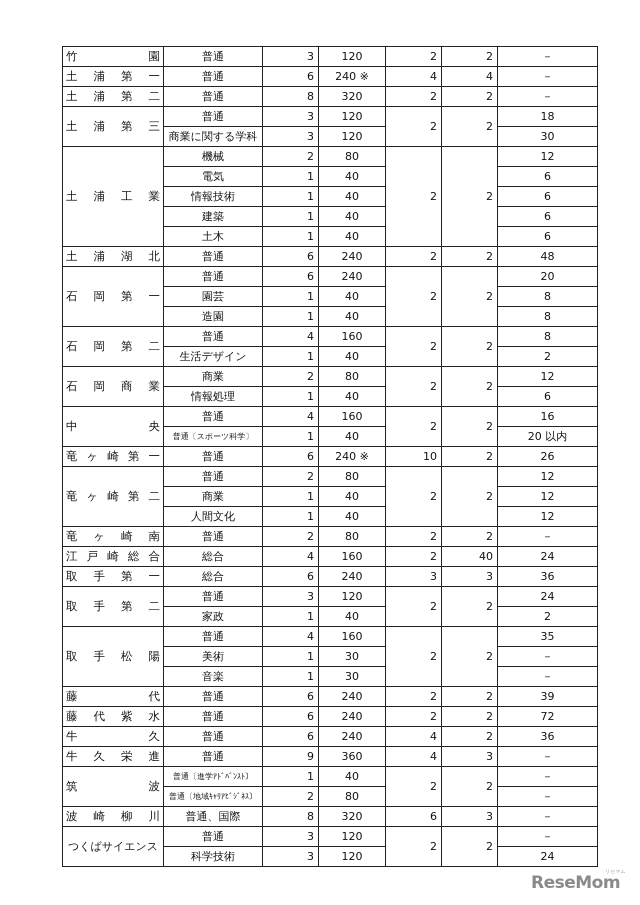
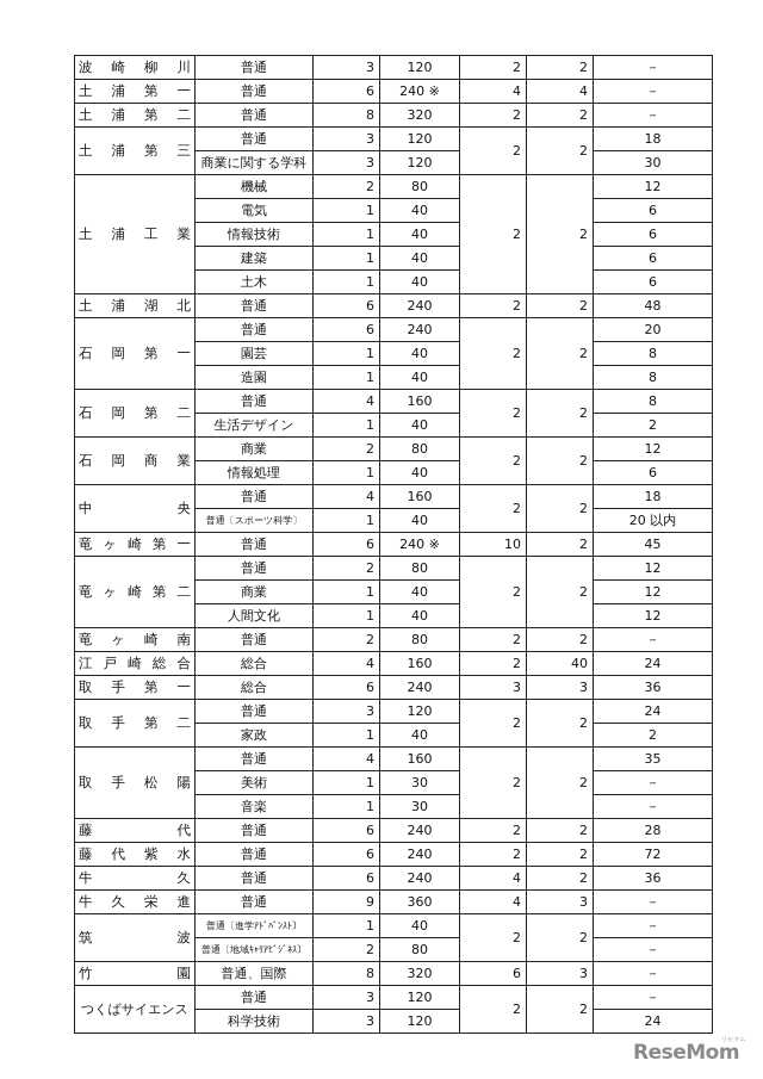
- 竹園	普通	3	120	2	2	－
+ 波崎柳川	普通	3	120	2	2	－
  土浦第一	普通	6	240 ※	4	4	－
  土浦第二	普通	8	320	2	2	－
  土浦第三	普通	3	120	2	2	18
  商業に関する学科	3	120	30
  土浦工業	機械	2	80	2	2	12
  電気	1	40	6
  情報技術	1	40	6
  建築	1	40	6
  土木	1	40	6
  土浦湖北	普通	6	240	2	2	48
  石岡第一	普通	6	240	2	2	20
  園芸	1	40	8
  造園	1	40	8
  石岡第二	普通	4	160	2	2	8
  生活デザイン	1	40	2
  石岡商業	商業	2	80	2	2	12
  情報処理	1	40	6
- 中央	普通	4	160	2	2	16
+ 中央	普通	4	160	2	2	18
  普通〔スポーツ科学〕	1	40	20 以内
- 竜ヶ崎第一	普通	6	240 ※	10	2	26
+ 竜ヶ崎第一	普通	6	240 ※	10	2	45
  竜ヶ崎第二	普通	2	80	2	2	12
  商業	1	40	12
  人間文化	1	40	12
  竜ヶ崎南	普通	2	80	2	2	－
  江戸崎総合	総合	4	160	2	40	24
  取手第一	総合	6	240	3	3	36
  取手第二	普通	3	120	2	2	24
  家政	1	40	2
  取手松陽	普通	4	160	2	2	35
  美術	1	30	－
  音楽	1	30	－
- 藤代	普通	6	240	2	2	39
+ 藤代	普通	6	240	2	2	28
  藤代紫水	普通	6	240	2	2	72
  牛久	普通	6	240	4	2	36
  牛久栄進	普通	9	360	4	3	－
  筑波	普通〔進学ｱﾄﾞﾊﾞﾝｽﾄ〕	1	40	2	2	－
  普通〔地域ｷｬﾘｱﾋﾞｼﾞﾈｽ〕	2	80	－
- 波崎柳川	普通、国際	8	320	6	3	－
+ 竹園	普通、国際	8	320	6	3	－
  つくばサイエンス	普通	3	120	2	2	－
  科学技術	3	120	24
  ReseMom
